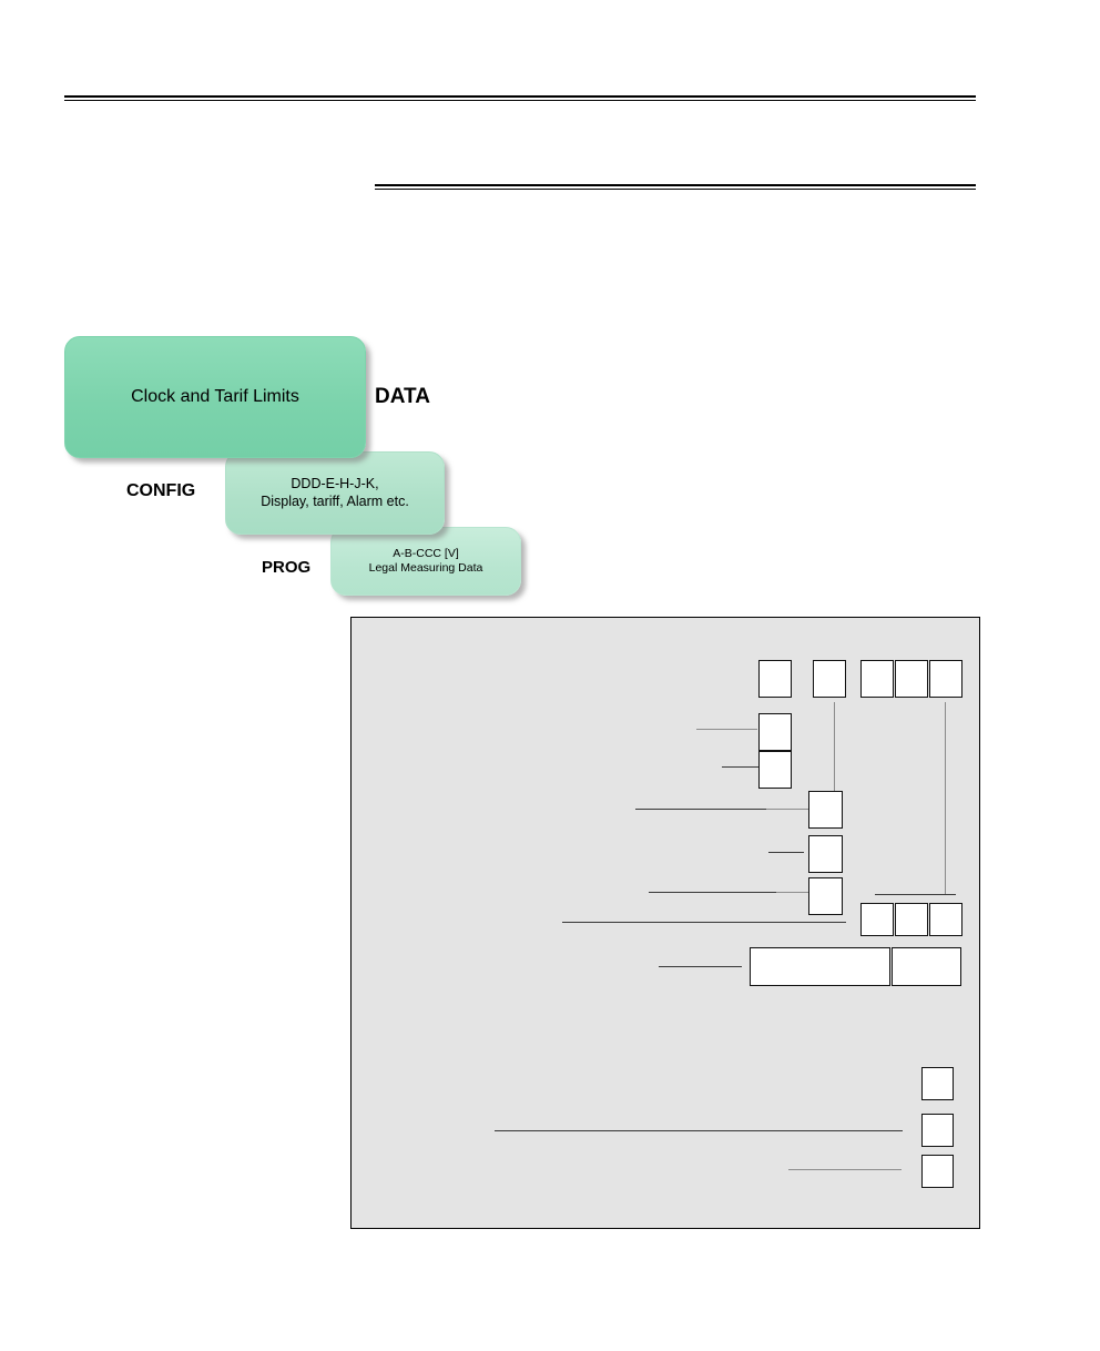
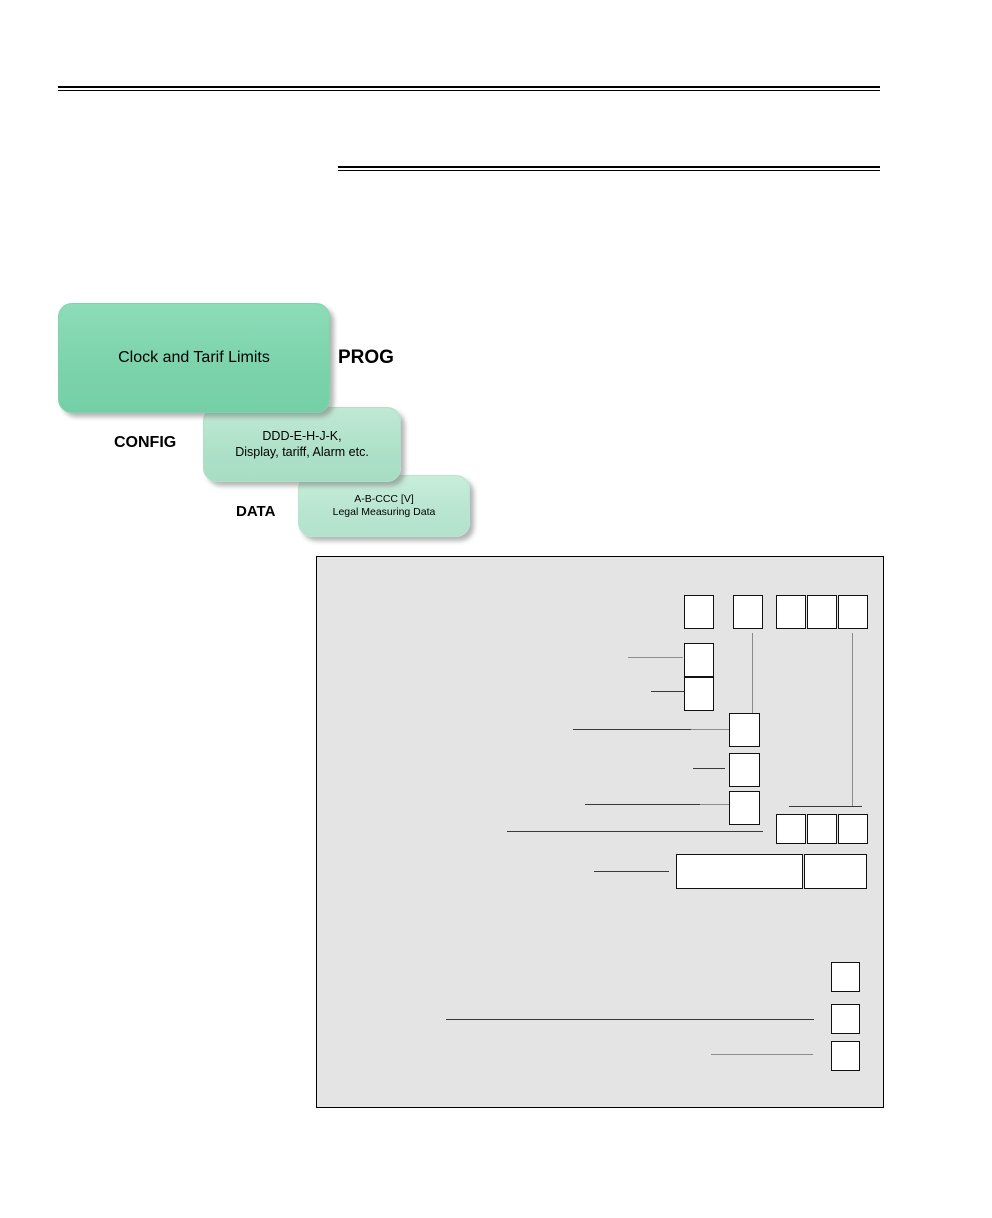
  A-B-CCC [V]
  Legal Measuring Data
  DDD-E-H-J-K,
  Display, tariff, Alarm etc.
  Clock and Tarif Limits
- DATA
+ PROG
  CONFIG
- PROG
+ DATA
